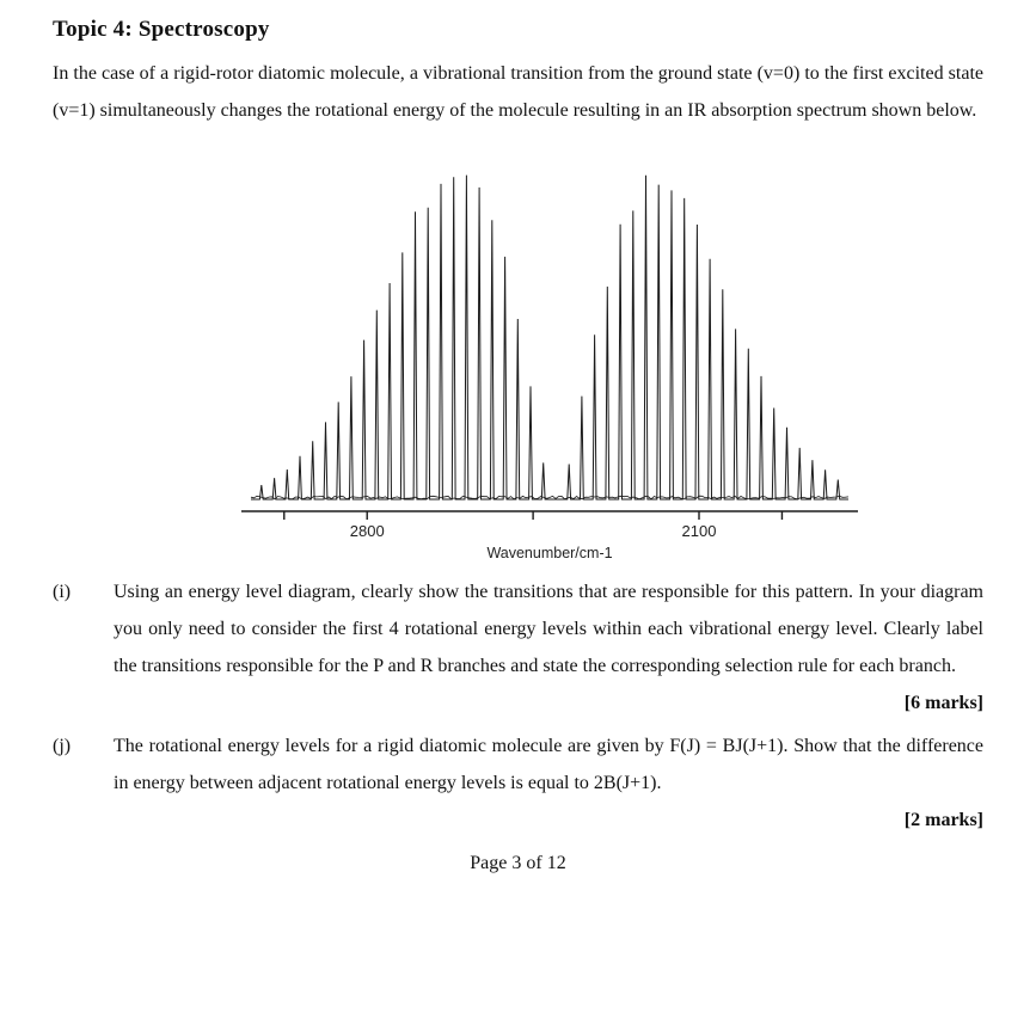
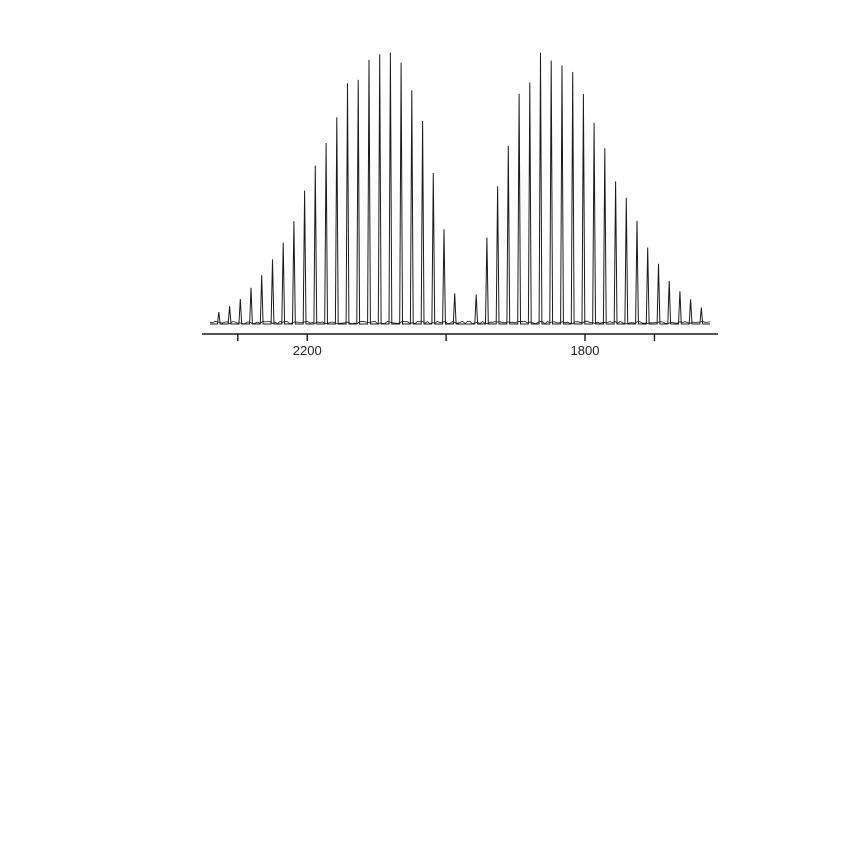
- Topic 4: Spectroscopy
- In the case of a rigid-rotor diatomic molecule, a vibrational transition from the ground state (v=0) to the first excited state (v=1) simultaneously changes the rotational energy of the molecule resulting in an IR absorption spectrum shown below.
- 2800
+ 2200
- 2100
+ 1800
- Wavenumber/cm-1
- (i)
- Using an energy level diagram, clearly show the transitions that are responsible for this pattern. In your diagram you only need to consider the first 4 rotational energy levels within each vibrational energy level. Clearly label the transitions responsible for the P and R branches and state the corresponding selection rule for each branch.
- [6 marks]
- (j)
- The rotational energy levels for a rigid diatomic molecule are given by F(J) = BJ(J+1). Show that the difference in energy between adjacent rotational energy levels is equal to 2B(J+1).
- [2 marks]
- Page 3 of 12
